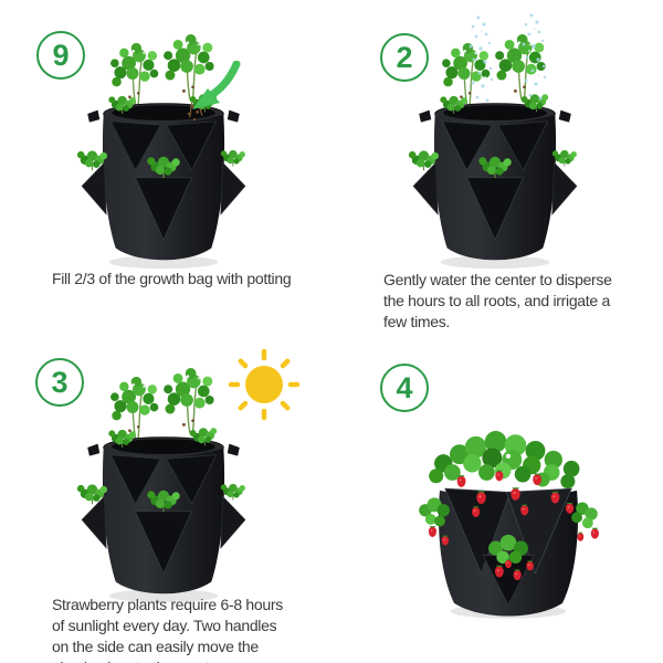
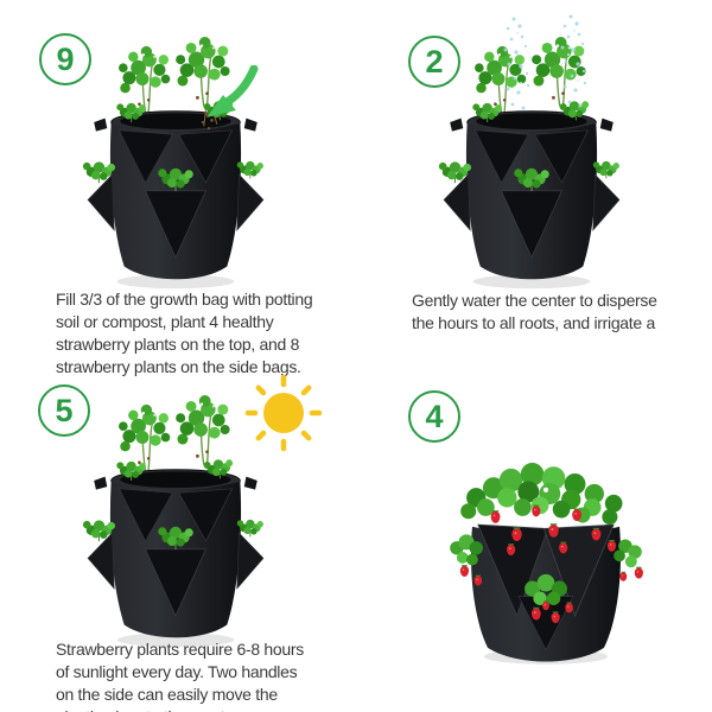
  9
- Fill 2/3 of the growth bag with potting
+ Fill 3/3 of the growth bag with potting
+ soil or compost, plant 4 healthy
+ strawberry plants on the top, and 8
+ strawberry plants on the side bags.
  2
  Gently water the center to disperse
  the hours to all roots, and irrigate a
- few times.
- 3
+ 5
  Strawberry plants require 6-8 hours
  of sunlight every day. Two handles
  on the side can easily move the
  4
